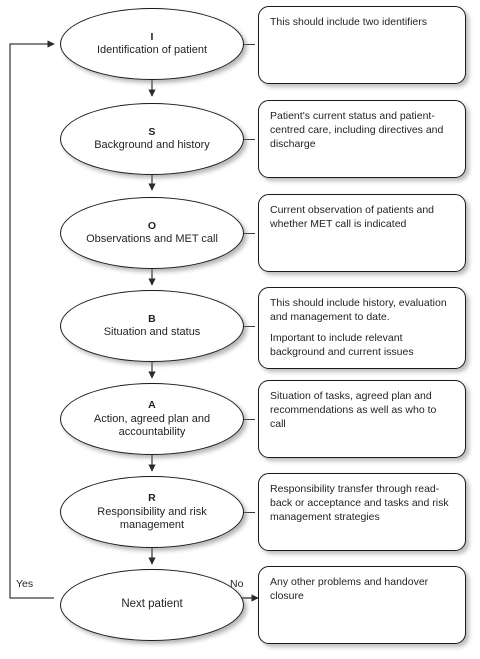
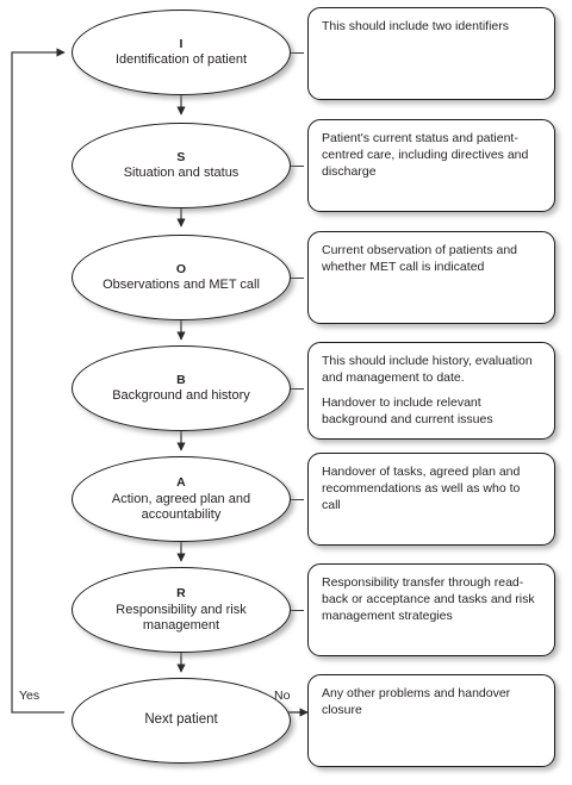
  Yes
  No
  I
  Identification of patient
  This should include two identifiers
  S
- Background and history
+ Situation and status
  Patient's current status and patient-centred care, including directives and discharge
  O
  Observations and MET call
  Current observation of patients and whether MET call is indicated
  B
- Situation and status
+ Background and history
  This should include history, evaluation and management to date.
- Important to include relevant background and current issues
+ Handover to include relevant background and current issues
  A
  Action, agreed plan and accountability
- Situation of tasks, agreed plan and recommendations as well as who to call
+ Handover of tasks, agreed plan and recommendations as well as who to call
  R
  Responsibility and risk management
  Responsibility transfer through read-back or acceptance and tasks and risk management strategies
  Next patient
  Any other problems and handover closure
